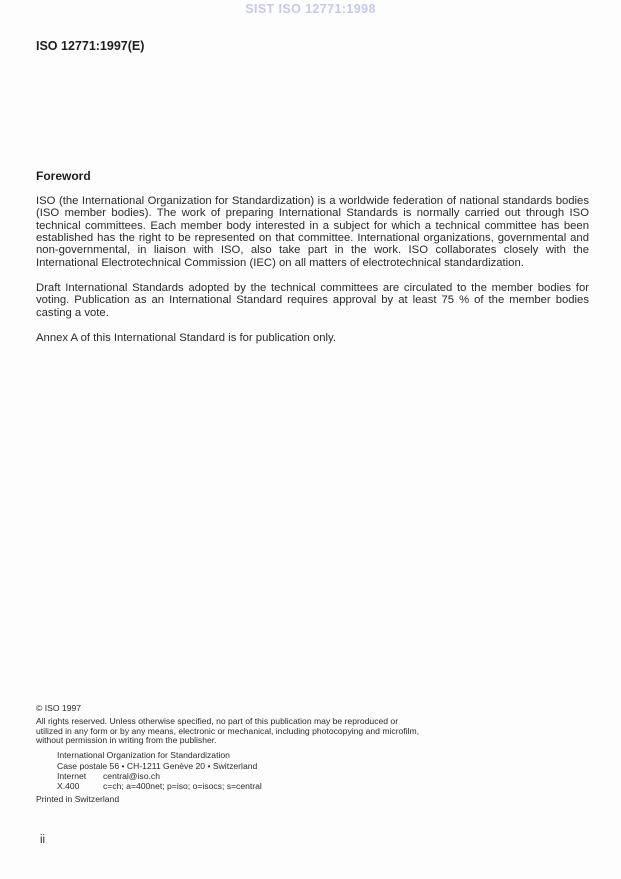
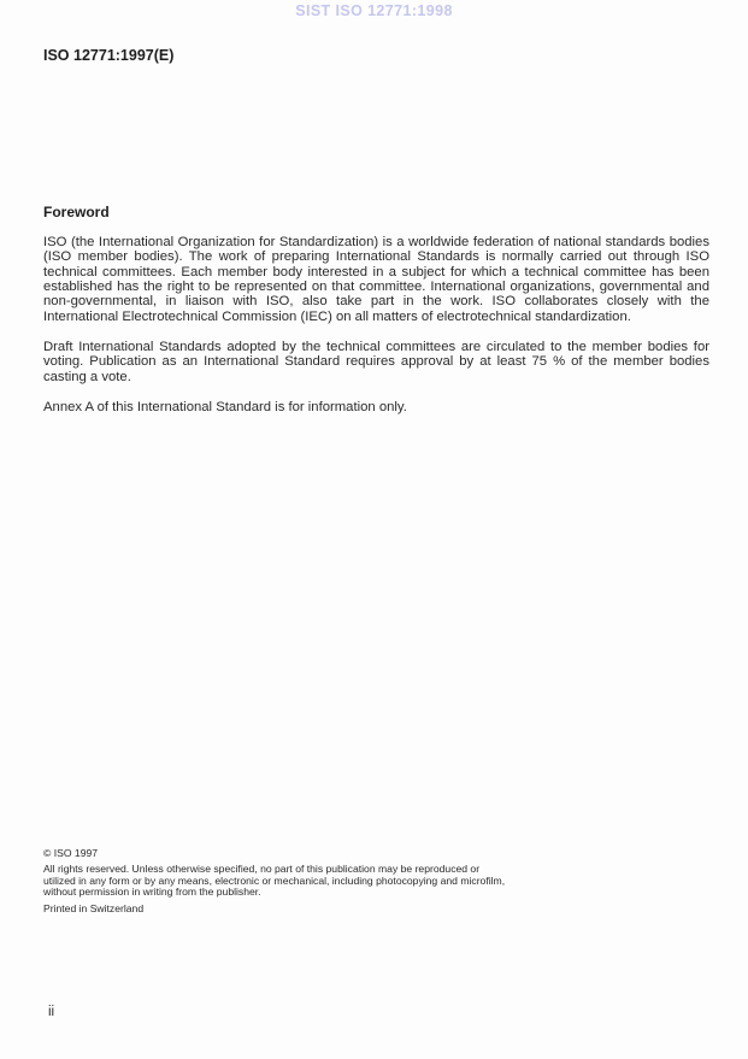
  SIST ISO 12771:1998
  ISO 12771:1997(E)
  Foreword
  ISO (the International Organization for Standardization) is a worldwide federation of national standards bodies (ISO member bodies). The work of preparing International Standards is normally carried out through ISO technical committees. Each member body interested in a subject for which a technical committee has been established has the right to be represented on that committee. International organizations, governmental and non-governmental, in liaison with ISO, also take part in the work. ISO collaborates closely with the International Electrotechnical Commission (IEC) on all matters of electrotechnical standardization.
  Draft International Standards adopted by the technical committees are circulated to the member bodies for voting. Publication as an International Standard requires approval by at least 75 % of the member bodies casting a vote.
- Annex A of this International Standard is for publication only.
+ Annex A of this International Standard is for information only.
  © ISO 1997
  All rights reserved. Unless otherwise specified, no part of this publication may be reproduced or utilized in any form or by any means, electronic or mechanical, including photocopying and microfilm, without permission in writing from the publisher.
- International Organization for Standardization
- Case postale 56 • CH-1211 Genève 20 • Switzerland
- Internet central@iso.ch
- X.400 c=ch; a=400net; p=iso; o=isocs; s=central
  Printed in Switzerland
  ii
